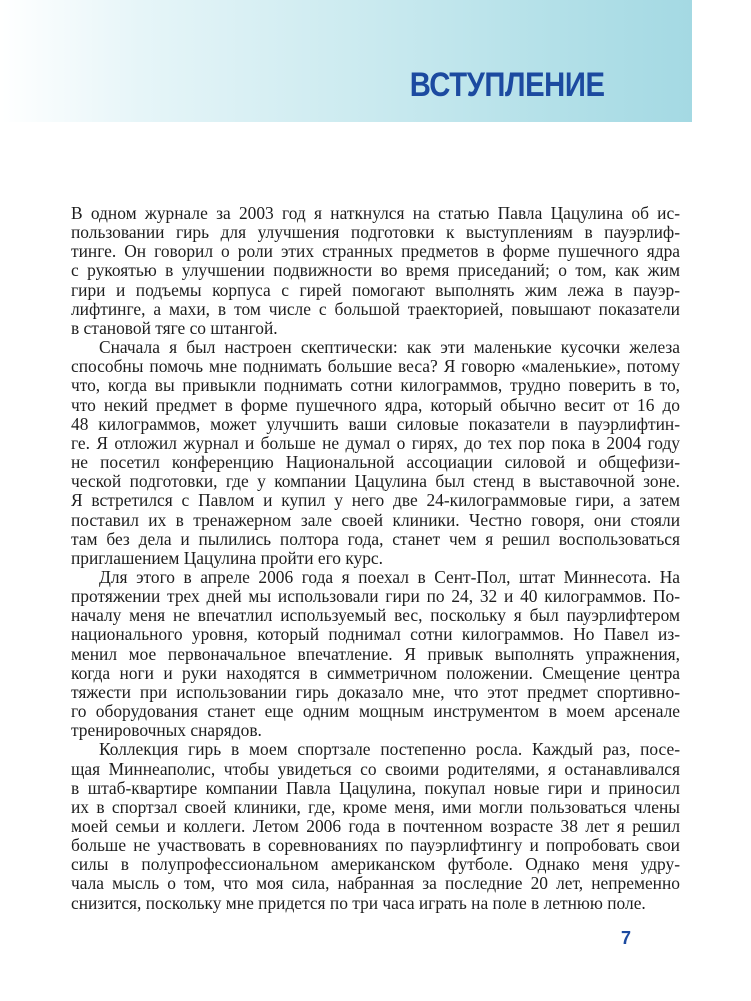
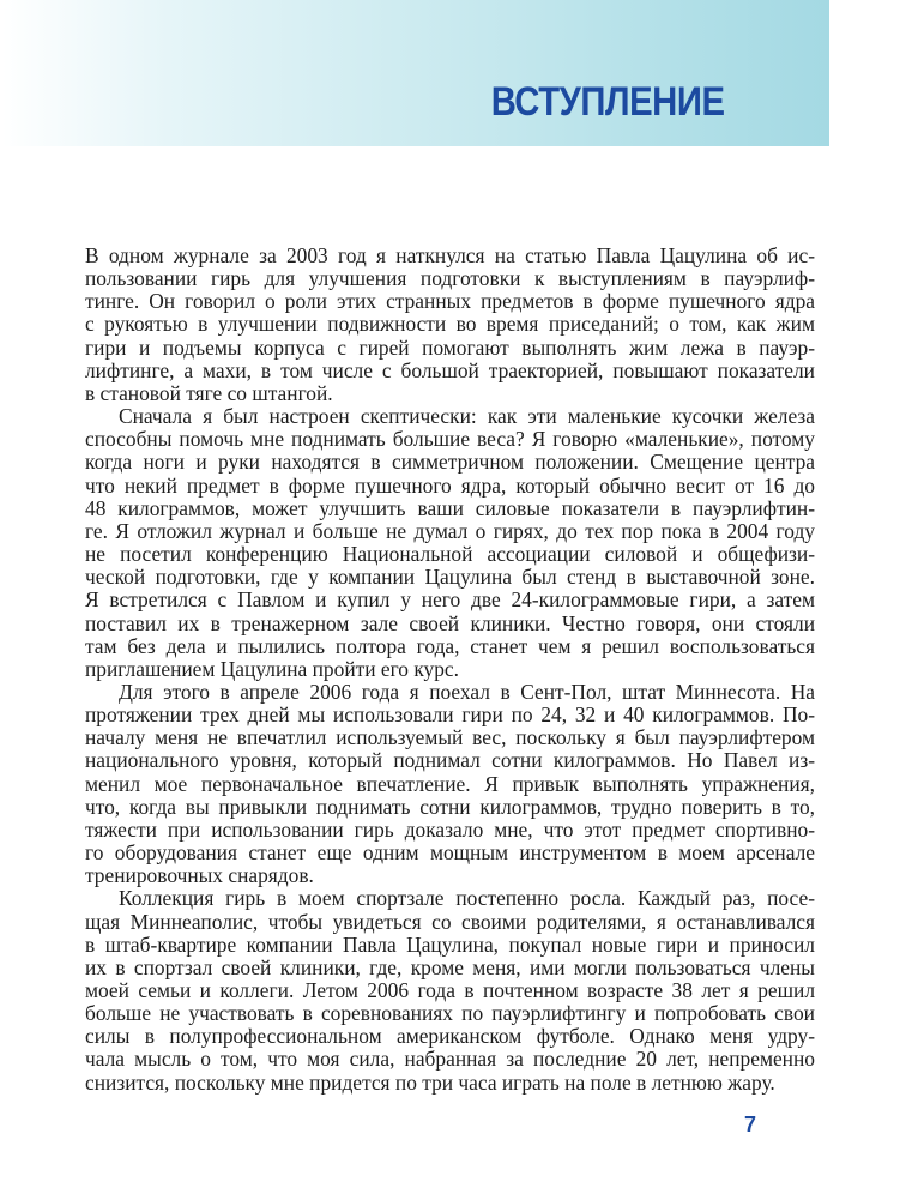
  ВСТУПЛЕНИЕ
  В одном журнале за 2003 год я наткнулся на статью Павла Цацулина об ис-
  пользовании гирь для улучшения подготовки к выступлениям в пауэрлиф-
  тинге. Он говорил о роли этих странных предметов в форме пушечного ядра
  с рукоятью в улучшении подвижности во время приседаний; о том, как жим
  гири и подъемы корпуса с гирей помогают выполнять жим лежа в пауэр-
  лифтинге, а махи, в том числе с большой траекторией, повышают показатели
  в становой тяге со штангой.
  Сначала я был настроен скептически: как эти маленькие кусочки железа
  способны помочь мне поднимать большие веса? Я говорю «маленькие», потому
- что, когда вы привыкли поднимать сотни килограммов, трудно поверить в то,
+ когда ноги и руки находятся в симметричном положении. Смещение центра
  что некий предмет в форме пушечного ядра, который обычно весит от 16 до
  48 килограммов, может улучшить ваши силовые показатели в пауэрлифтин-
  ге. Я отложил журнал и больше не думал о гирях, до тех пор пока в 2004 году
  не посетил конференцию Национальной ассоциации силовой и общефизи-
  ческой подготовки, где у компании Цацулина был стенд в выставочной зоне.
  Я встретился с Павлом и купил у него две 24-килограммовые гири, а затем
  поставил их в тренажерном зале своей клиники. Честно говоря, они стояли
  там без дела и пылились полтора года, станет чем я решил воспользоваться
  приглашением Цацулина пройти его курс.
  Для этого в апреле 2006 года я поехал в Сент-Пол, штат Миннесота. На
  протяжении трех дней мы использовали гири по 24, 32 и 40 килограммов. По-
  началу меня не впечатлил используемый вес, поскольку я был пауэрлифтером
  национального уровня, который поднимал сотни килограммов. Но Павел из-
  менил мое первоначальное впечатление. Я привык выполнять упражнения,
- когда ноги и руки находятся в симметричном положении. Смещение центра
+ что, когда вы привыкли поднимать сотни килограммов, трудно поверить в то,
  тяжести при использовании гирь доказало мне, что этот предмет спортивно-
  го оборудования станет еще одним мощным инструментом в моем арсенале
  тренировочных снарядов.
  Коллекция гирь в моем спортзале постепенно росла. Каждый раз, посе-
  щая Миннеаполис, чтобы увидеться со своими родителями, я останавливался
  в штаб-квартире компании Павла Цацулина, покупал новые гири и приносил
  их в спортзал своей клиники, где, кроме меня, ими могли пользоваться члены
  моей семьи и коллеги. Летом 2006 года в почтенном возрасте 38 лет я решил
  больше не участвовать в соревнованиях по пауэрлифтингу и попробовать свои
  силы в полупрофессиональном американском футболе. Однако меня удру-
  чала мысль о том, что моя сила, набранная за последние 20 лет, непременно
- снизится, поскольку мне придется по три часа играть на поле в летнюю поле.
+ снизится, поскольку мне придется по три часа играть на поле в летнюю жару.
  7
